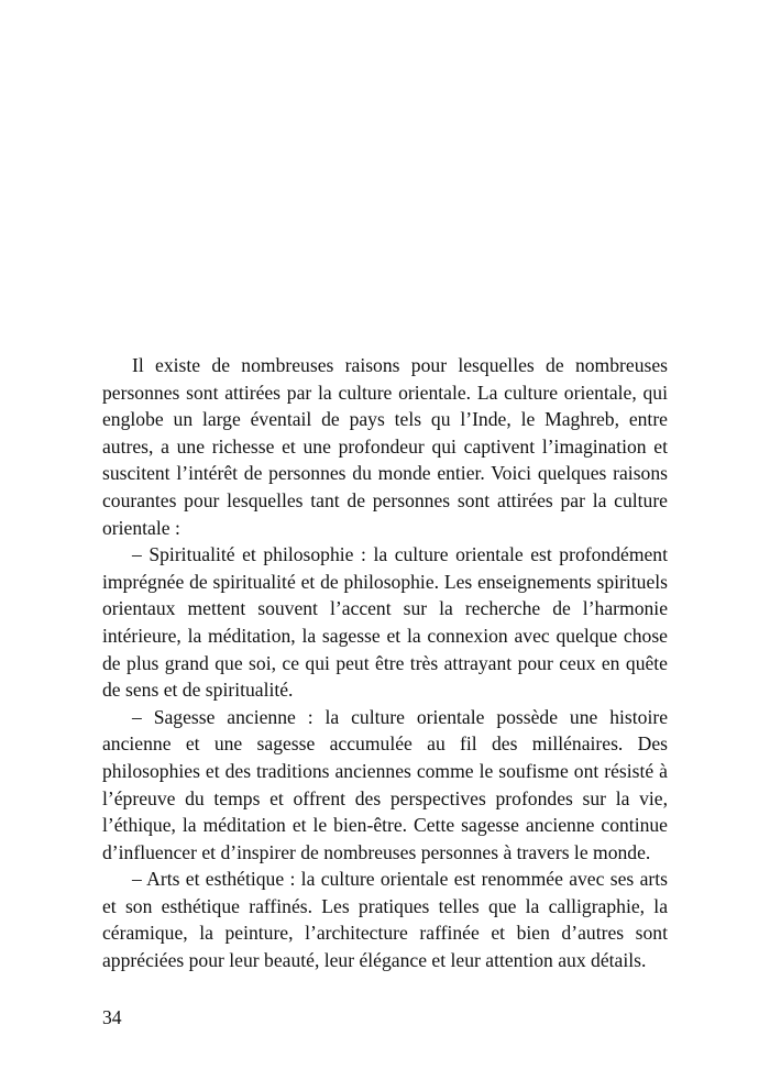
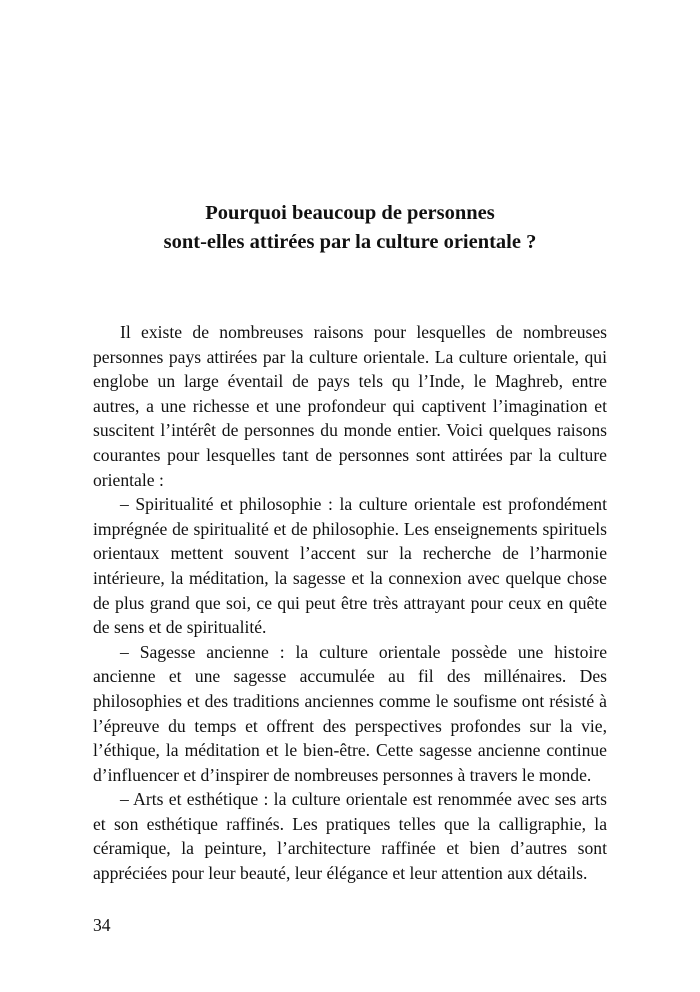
+ Pourquoi beaucoup de personnes
+ sont-elles attirées par la culture orientale ?
- Il existe de nombreuses raisons pour lesquelles de nombreuses personnes sont attirées par la culture orientale. La culture orientale, qui englobe un large éventail de pays tels qu l’Inde, le Maghreb, entre autres, a une richesse et une profondeur qui captivent l’imagination et suscitent l’intérêt de personnes du monde entier. Voici quelques raisons courantes pour lesquelles tant de personnes sont attirées par la culture orientale :
+ Il existe de nombreuses raisons pour lesquelles de nombreuses personnes pays attirées par la culture orientale. La culture orientale, qui englobe un large éventail de pays tels qu l’Inde, le Maghreb, entre autres, a une richesse et une profondeur qui captivent l’imagination et suscitent l’intérêt de personnes du monde entier. Voici quelques raisons courantes pour lesquelles tant de personnes sont attirées par la culture orientale :
  – Spiritualité et philosophie : la culture orientale est profondément imprégnée de spiritualité et de philosophie. Les enseignements spirituels orientaux mettent souvent l’accent sur la recherche de l’harmonie intérieure, la méditation, la sagesse et la connexion avec quelque chose de plus grand que soi, ce qui peut être très attrayant pour ceux en quête de sens et de spiritualité.
  – Sagesse ancienne : la culture orientale possède une histoire ancienne et une sagesse accumulée au fil des millénaires. Des philosophies et des traditions anciennes comme le soufisme ont résisté à l’épreuve du temps et offrent des perspectives profondes sur la vie, l’éthique, la méditation et le bien-être. Cette sagesse ancienne continue d’influencer et d’inspirer de nombreuses personnes à travers le monde.
  – Arts et esthétique : la culture orientale est renommée avec ses arts et son esthétique raffinés. Les pratiques telles que la calligraphie, la céramique, la peinture, l’architecture raffinée et bien d’autres sont appréciées pour leur beauté, leur élégance et leur attention aux détails.
  34
